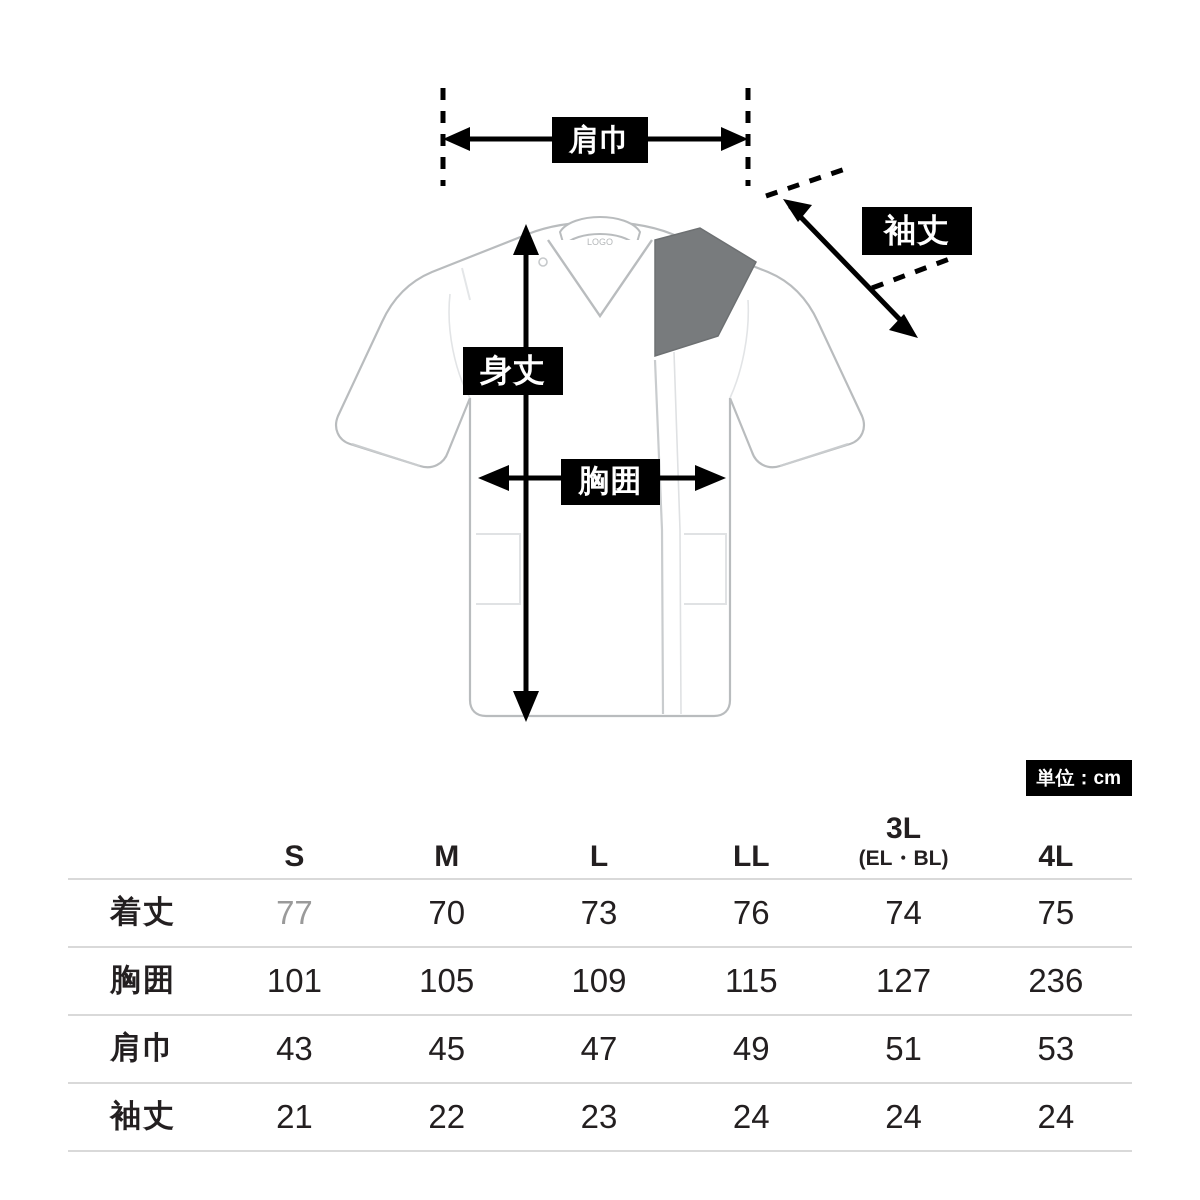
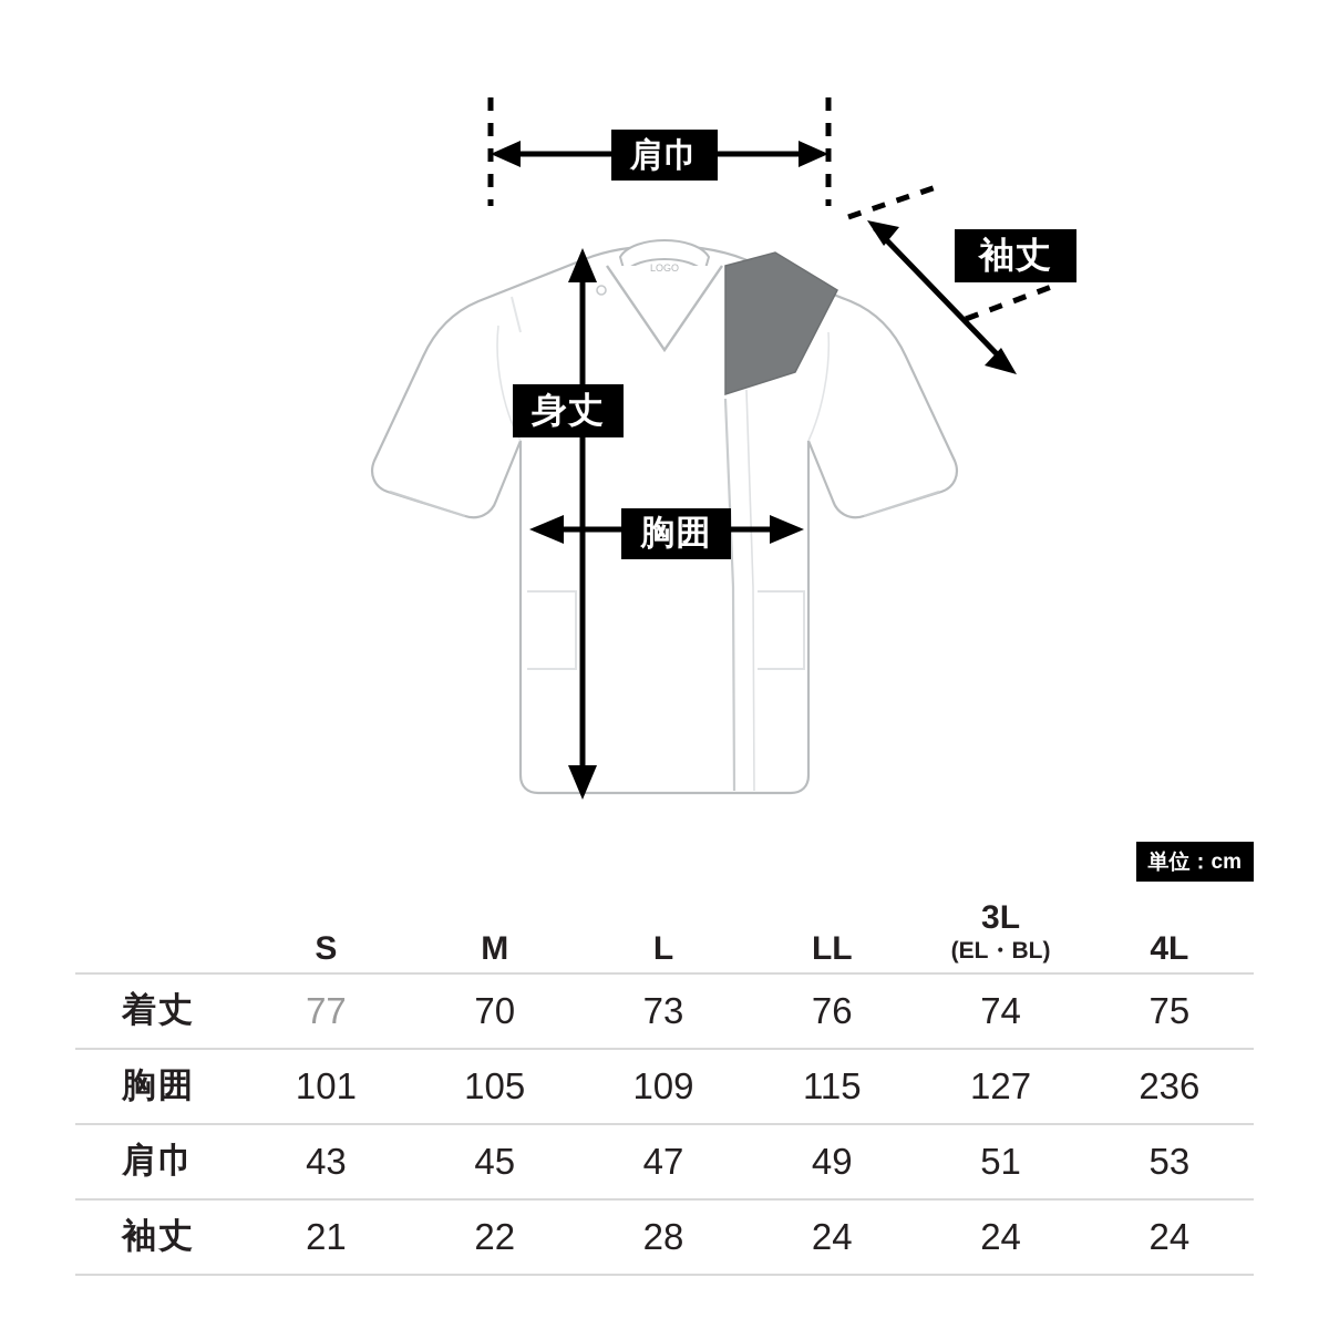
  LOGO
  肩巾
  袖丈
  身丈
  胸囲
  単位：cm
  	S	M	L	LL	3L (EL・BL)	4L
  着丈	77	70	73	76	74	75
  胸囲	101	105	109	115	127	236
  肩巾	43	45	47	49	51	53
- 袖丈	21	22	23	24	24	24
+ 袖丈	21	22	28	24	24	24
